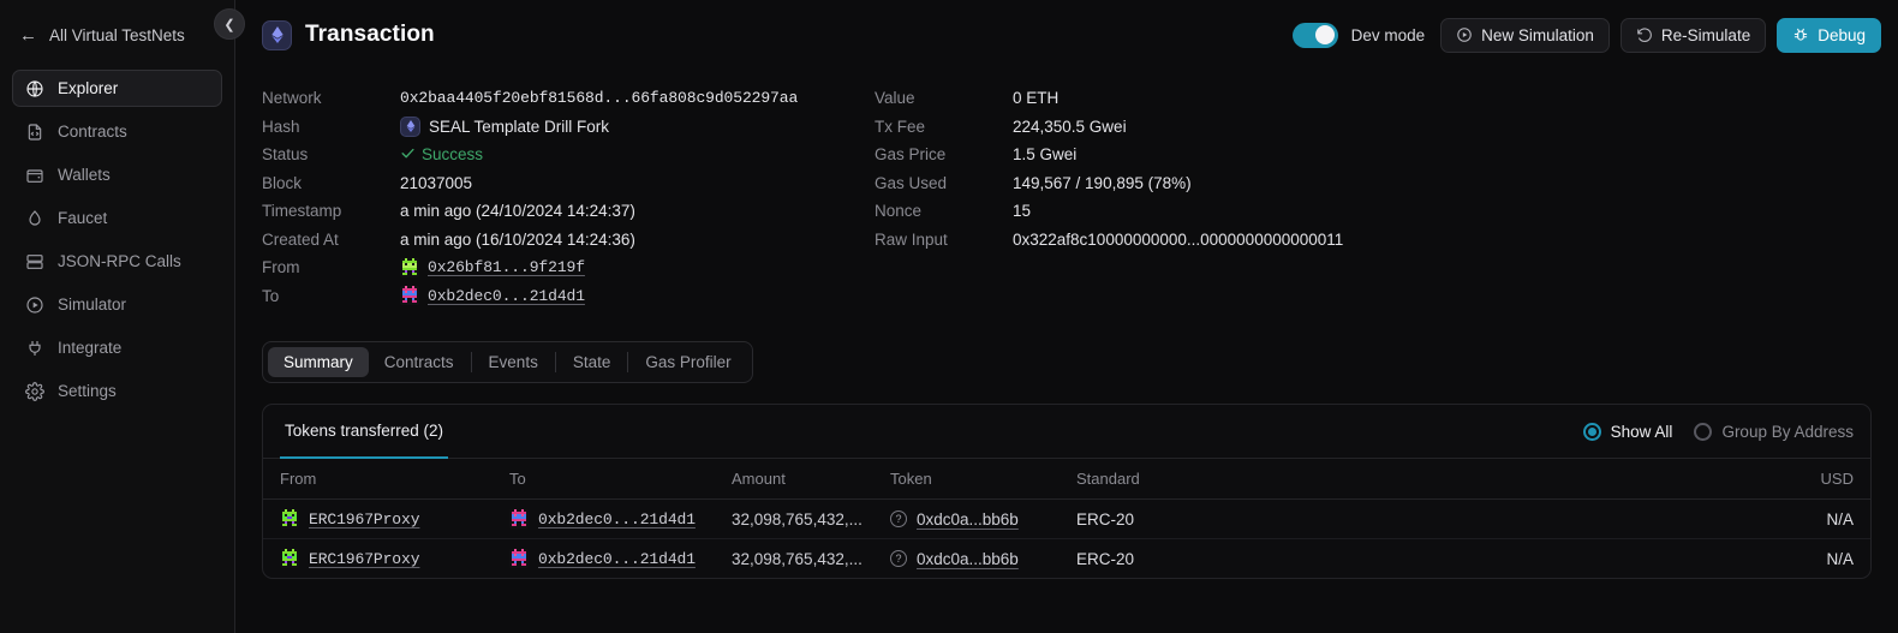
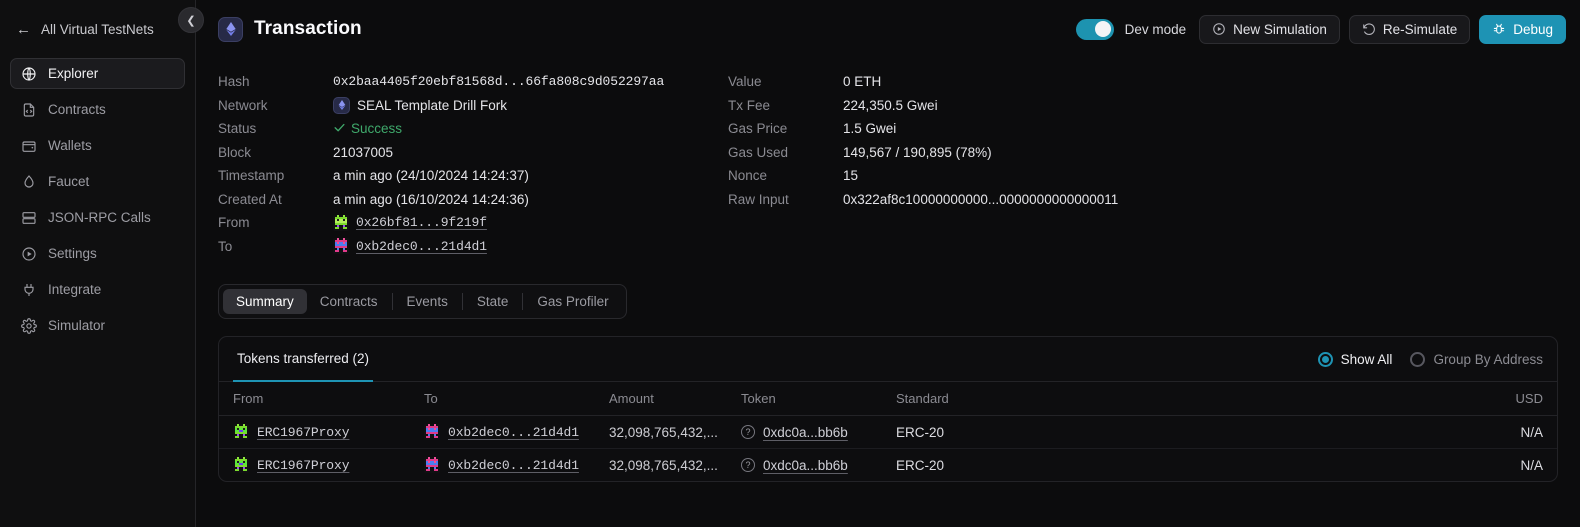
  ←
  All Virtual TestNets
  Explorer
  Contracts
  Wallets
  Faucet
  JSON-RPC Calls
- Simulator
+ Settings
  Integrate
- Settings
+ Simulator
  ❮
  Transaction
  Dev mode
  New Simulation
  Re-Simulate
  Debug
- Network
+ Hash
  0x2baa4405f20ebf81568d...66fa808c9d052297aa
- Hash
+ Network
  SEAL Template Drill Fork
  Status
  Success
  Block
  21037005
  Timestamp
  a min ago (24/10/2024 14:24:37)
  Created At
  a min ago (16/10/2024 14:24:36)
  From
  0x26bf81...9f219f
  To
  0xb2dec0...21d4d1
  Value
  0 ETH
  Tx Fee
  224,350.5 Gwei
  Gas Price
  1.5 Gwei
  Gas Used
  149,567 / 190,895 (78%)
  Nonce
  15
  Raw Input
  0x322af8c10000000000...0000000000000011
  Summary
  Contracts
  Events
  State
  Gas Profiler
  Tokens transferred (2)
  Show All
  Group By Address
  From	To	Amount	Token	Standard	USD
  ERC1967Proxy	0xb2dec0...21d4d1	32,098,765,432,...	? 0xdc0a...bb6b	ERC-20	N/A
  ERC1967Proxy	0xb2dec0...21d4d1	32,098,765,432,...	? 0xdc0a...bb6b	ERC-20	N/A
